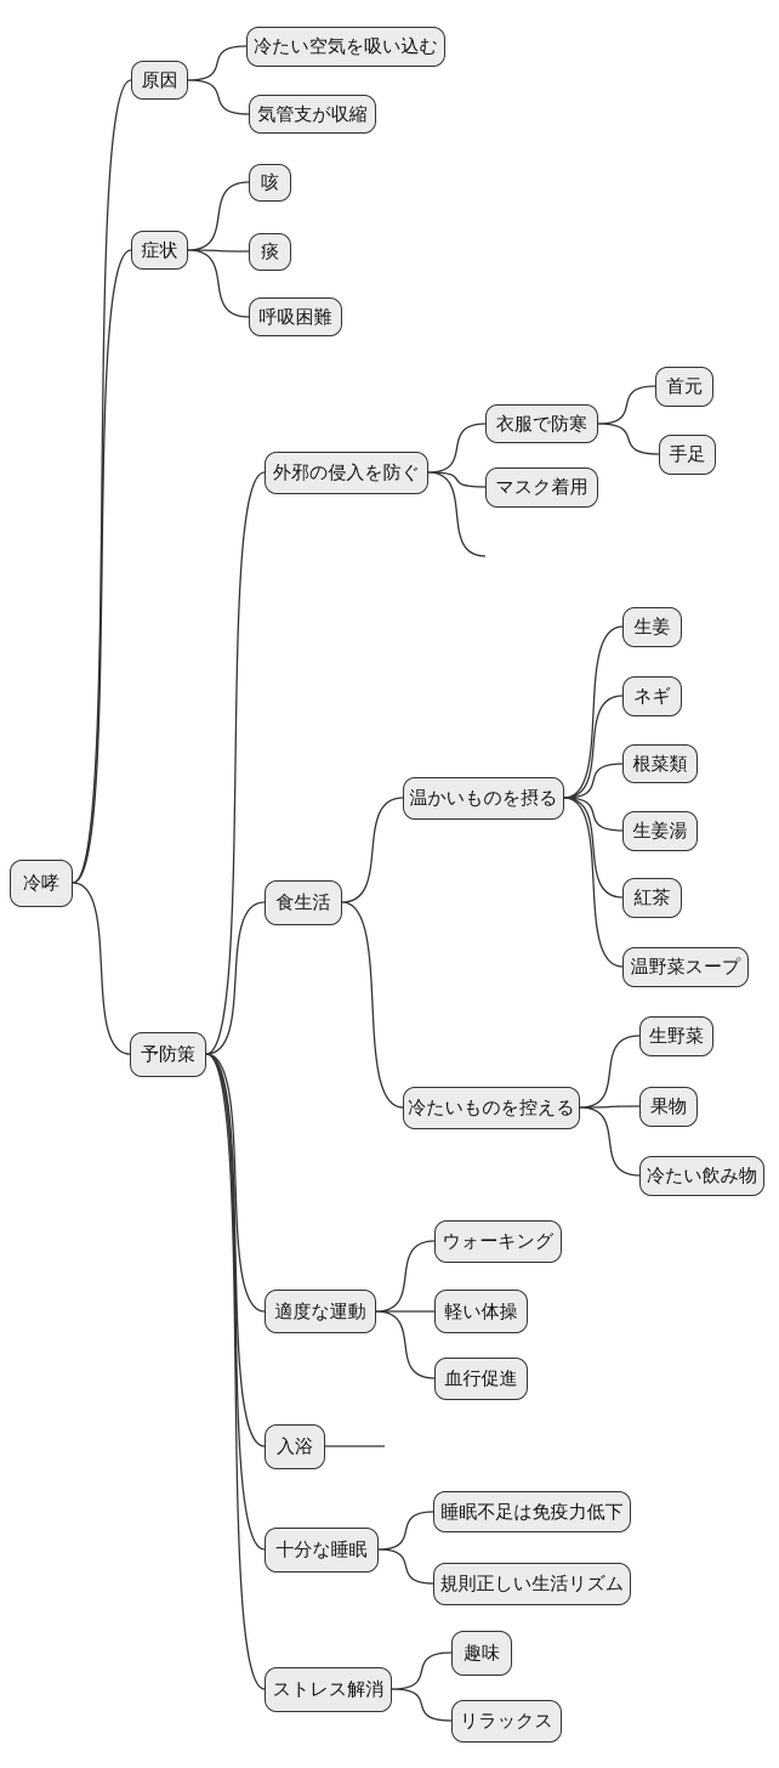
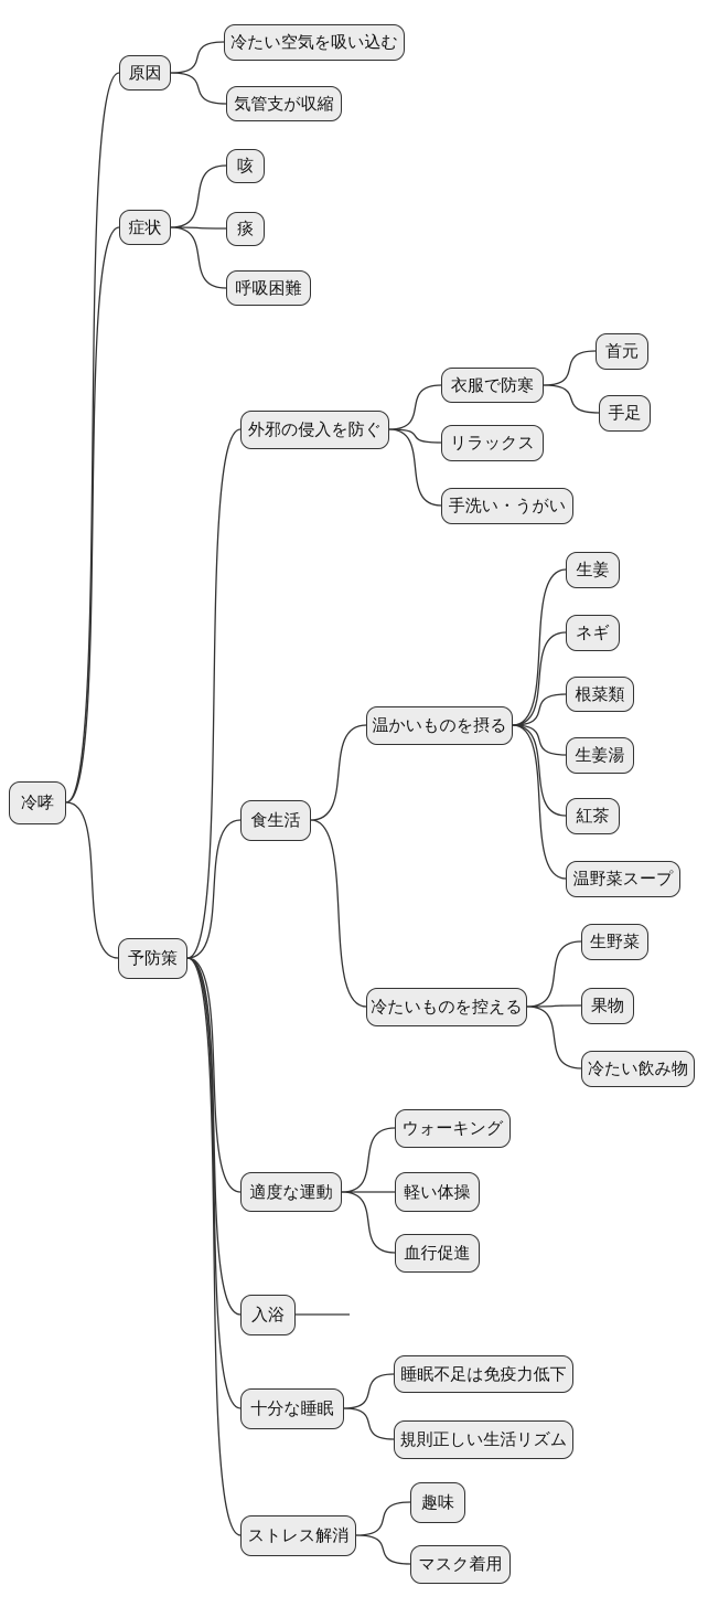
  冷哮
  原因
  冷たい空気を吸い込む
  気管支が収縮
  症状
  咳
  痰
  呼吸困難
  予防策
  外邪の侵入を防ぐ
  衣服で防寒
  首元
  手足
- マスク着用
+ リラックス
+ 手洗い・うがい
  食生活
  温かいものを摂る
  生姜
  ネギ
  根菜類
  生姜湯
  紅茶
  温野菜スープ
  冷たいものを控える
  生野菜
  果物
  冷たい飲み物
  適度な運動
  ウォーキング
  軽い体操
  血行促進
  入浴
  十分な睡眠
  睡眠不足は免疫力低下
  規則正しい生活リズム
  ストレス解消
  趣味
- リラックス
+ マスク着用
